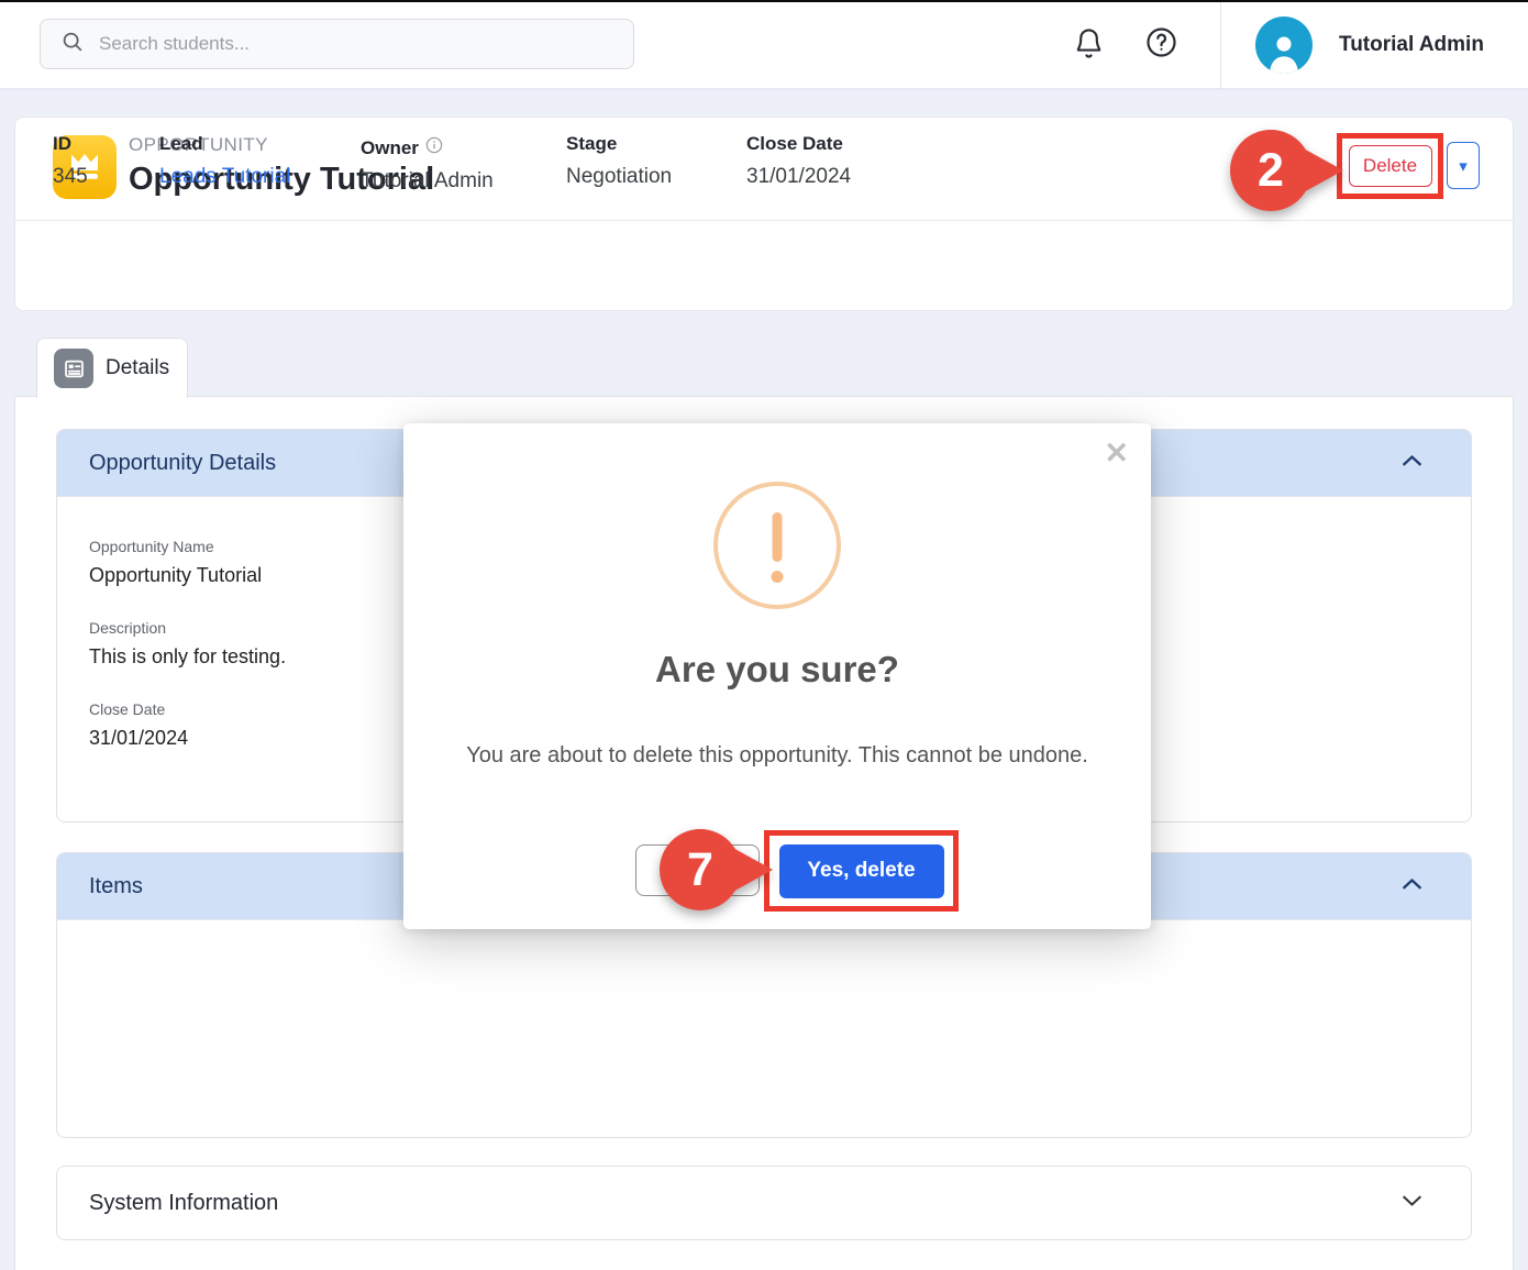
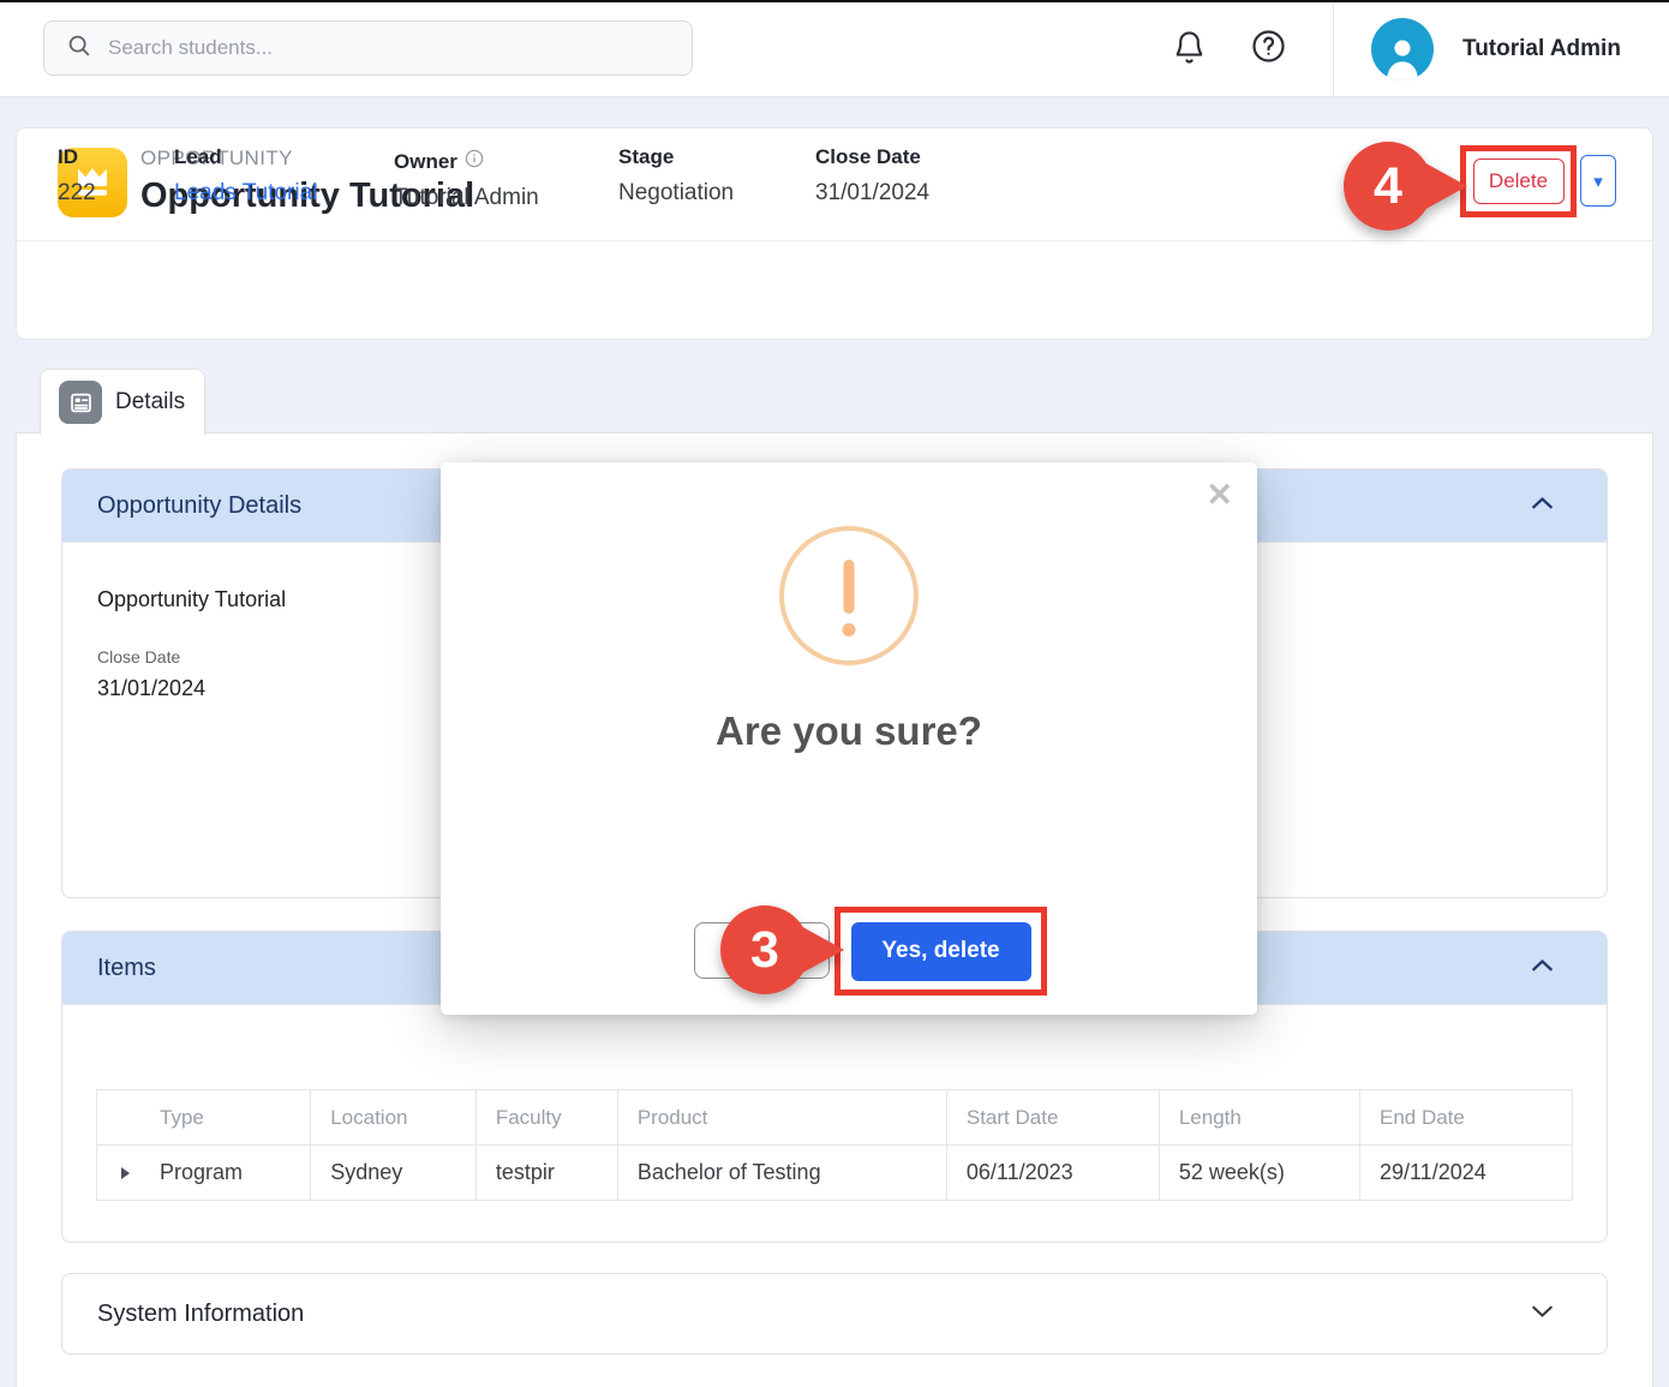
  Search students...
  Tutorial Admin
  OPPORTUNITY
  Opportunity Tutorial
  ID
- 345
+ 222
  Lead
  Leads Tutorial
  Owner
  Tutorial Admin
  Stage
  Negotiation
  Close Date
  31/01/2024
  Delete
  ▾
- 2
+ 4
  Details
  Opportunity Details
- Opportunity Name
  Opportunity Tutorial
- Description
- This is only for testing.
  Close Date
  31/01/2024
  Items
+ Type	Location	Faculty	Product	Start Date	Length	End Date
+ Program	Sydney	testpir	Bachelor of Testing	06/11/2023	52 week(s)	29/11/2024
  System Information
  ✕
  Are you sure?
- You are about to delete this opportunity. This cannot be undone.
  Yes, delete
- 7
+ 3
